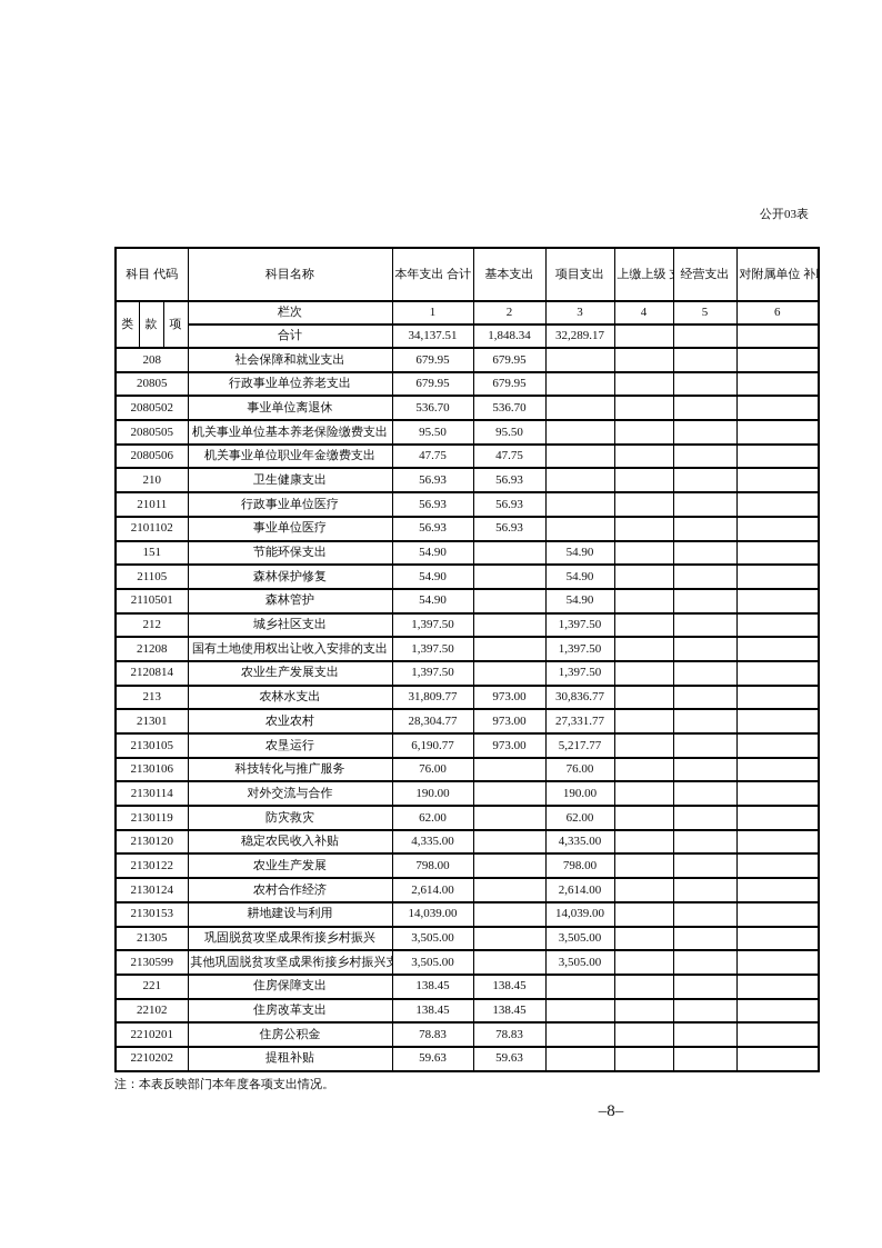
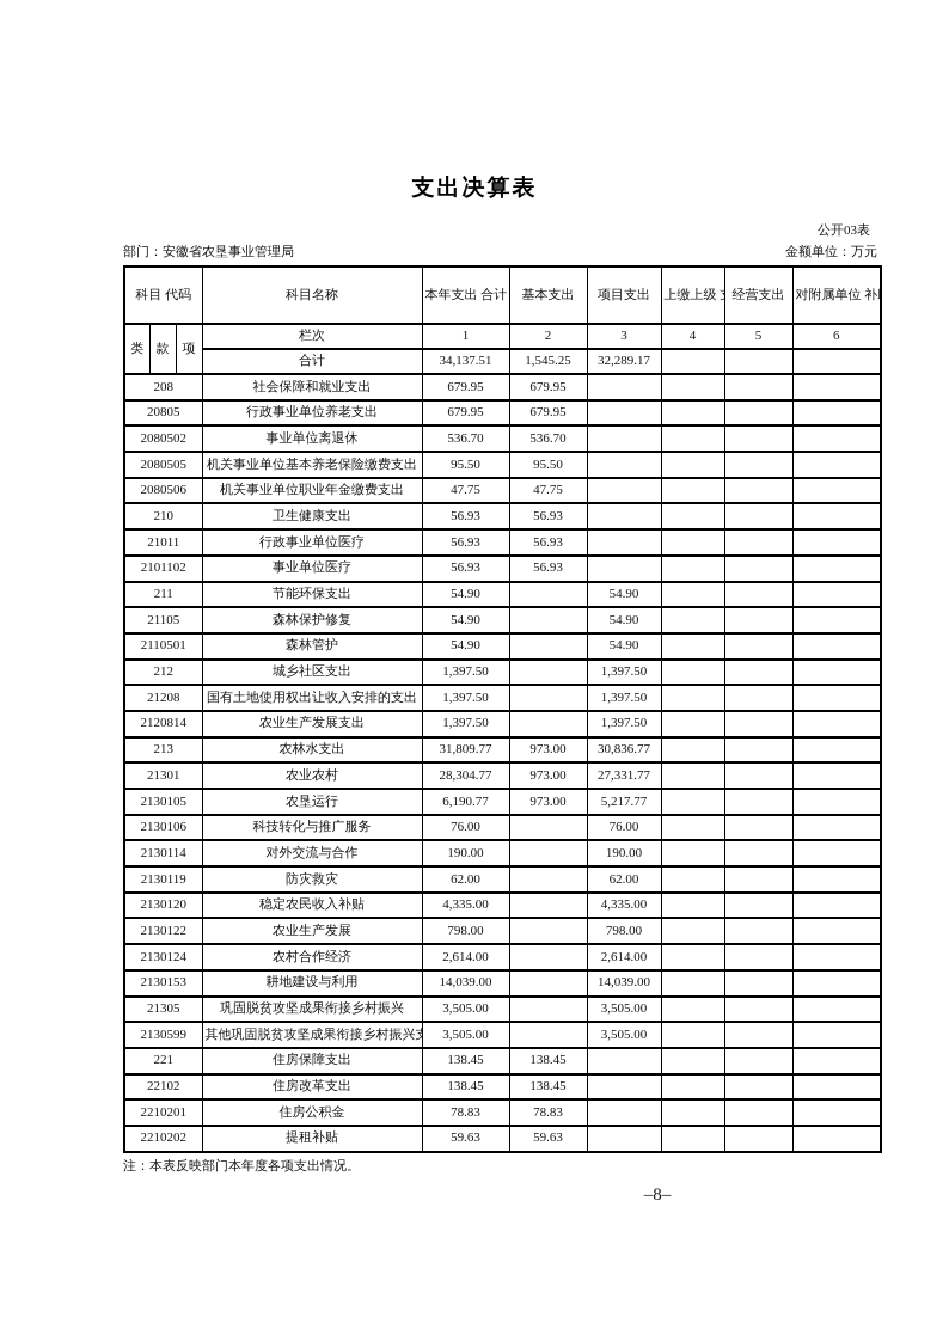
+ 支出决算表
  公开03表
+ 部门：安徽省农垦事业管理局
+ 金额单位：万元
  科目 代码	科目名称	本年支出 合计	基本支出	项目支出	上缴上级	经营支出	对附属单位 补
  类	款	项	栏次	1	2	3	4	5	6
- 合计	34,137.51	1,848.34	32,289.17
+ 合计	34,137.51	1,545.25	32,289.17
  208	社会保障和就业支出	679.95	679.95
  20805	行政事业单位养老支出	679.95	679.95
  2080502	事业单位离退休	536.70	536.70
  2080505	机关事业单位基本养老保险缴费支出	95.50	95.50
  2080506	机关事业单位职业年金缴费支出	47.75	47.75
  210	卫生健康支出	56.93	56.93
  21011	行政事业单位医疗	56.93	56.93
  2101102	事业单位医疗	56.93	56.93
- 151	节能环保支出	54.90		54.90
+ 211	节能环保支出	54.90		54.90
  21105	森林保护修复	54.90		54.90
  2110501	森林管护	54.90		54.90
  212	城乡社区支出	1,397.50		1,397.50
  21208	国有土地使用权出让收入安排的支出	1,397.50		1,397.50
  2120814	农业生产发展支出	1,397.50		1,397.50
  213	农林水支出	31,809.77	973.00	30,836.77
  21301	农业农村	28,304.77	973.00	27,331.77
  2130105	农垦运行	6,190.77	973.00	5,217.77
  2130106	科技转化与推广服务	76.00		76.00
  2130114	对外交流与合作	190.00		190.00
  2130119	防灾救灾	62.00		62.00
  2130120	稳定农民收入补贴	4,335.00		4,335.00
  2130122	农业生产发展	798.00		798.00
  2130124	农村合作经济	2,614.00		2,614.00
  2130153	耕地建设与利用	14,039.00		14,039.00
  21305	巩固脱贫攻坚成果衔接乡村振兴	3,505.00		3,505.00
  2130599	其他巩固脱贫攻坚成果衔接乡村振兴	3,505.00		3,505.00
  221	住房保障支出	138.45	138.45
  22102	住房改革支出	138.45	138.45
  2210201	住房公积金	78.83	78.83
  2210202	提租补贴	59.63	59.63
  注：本表反映部门本年度各项支出情况。
  –8–
